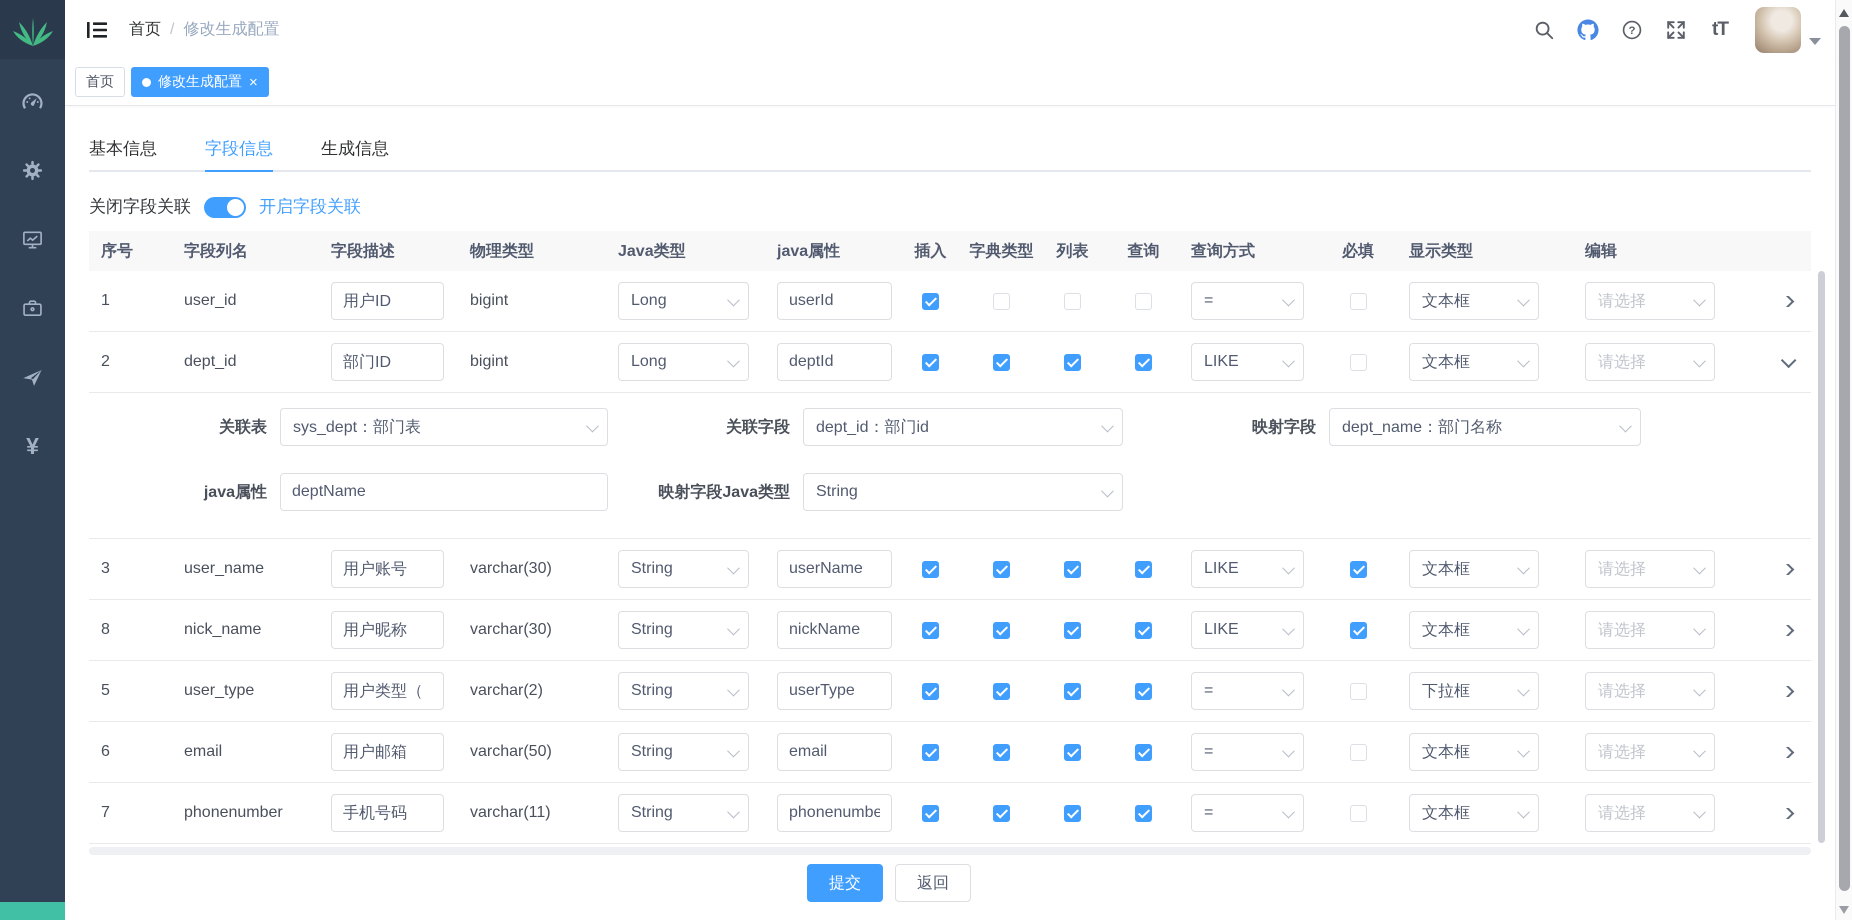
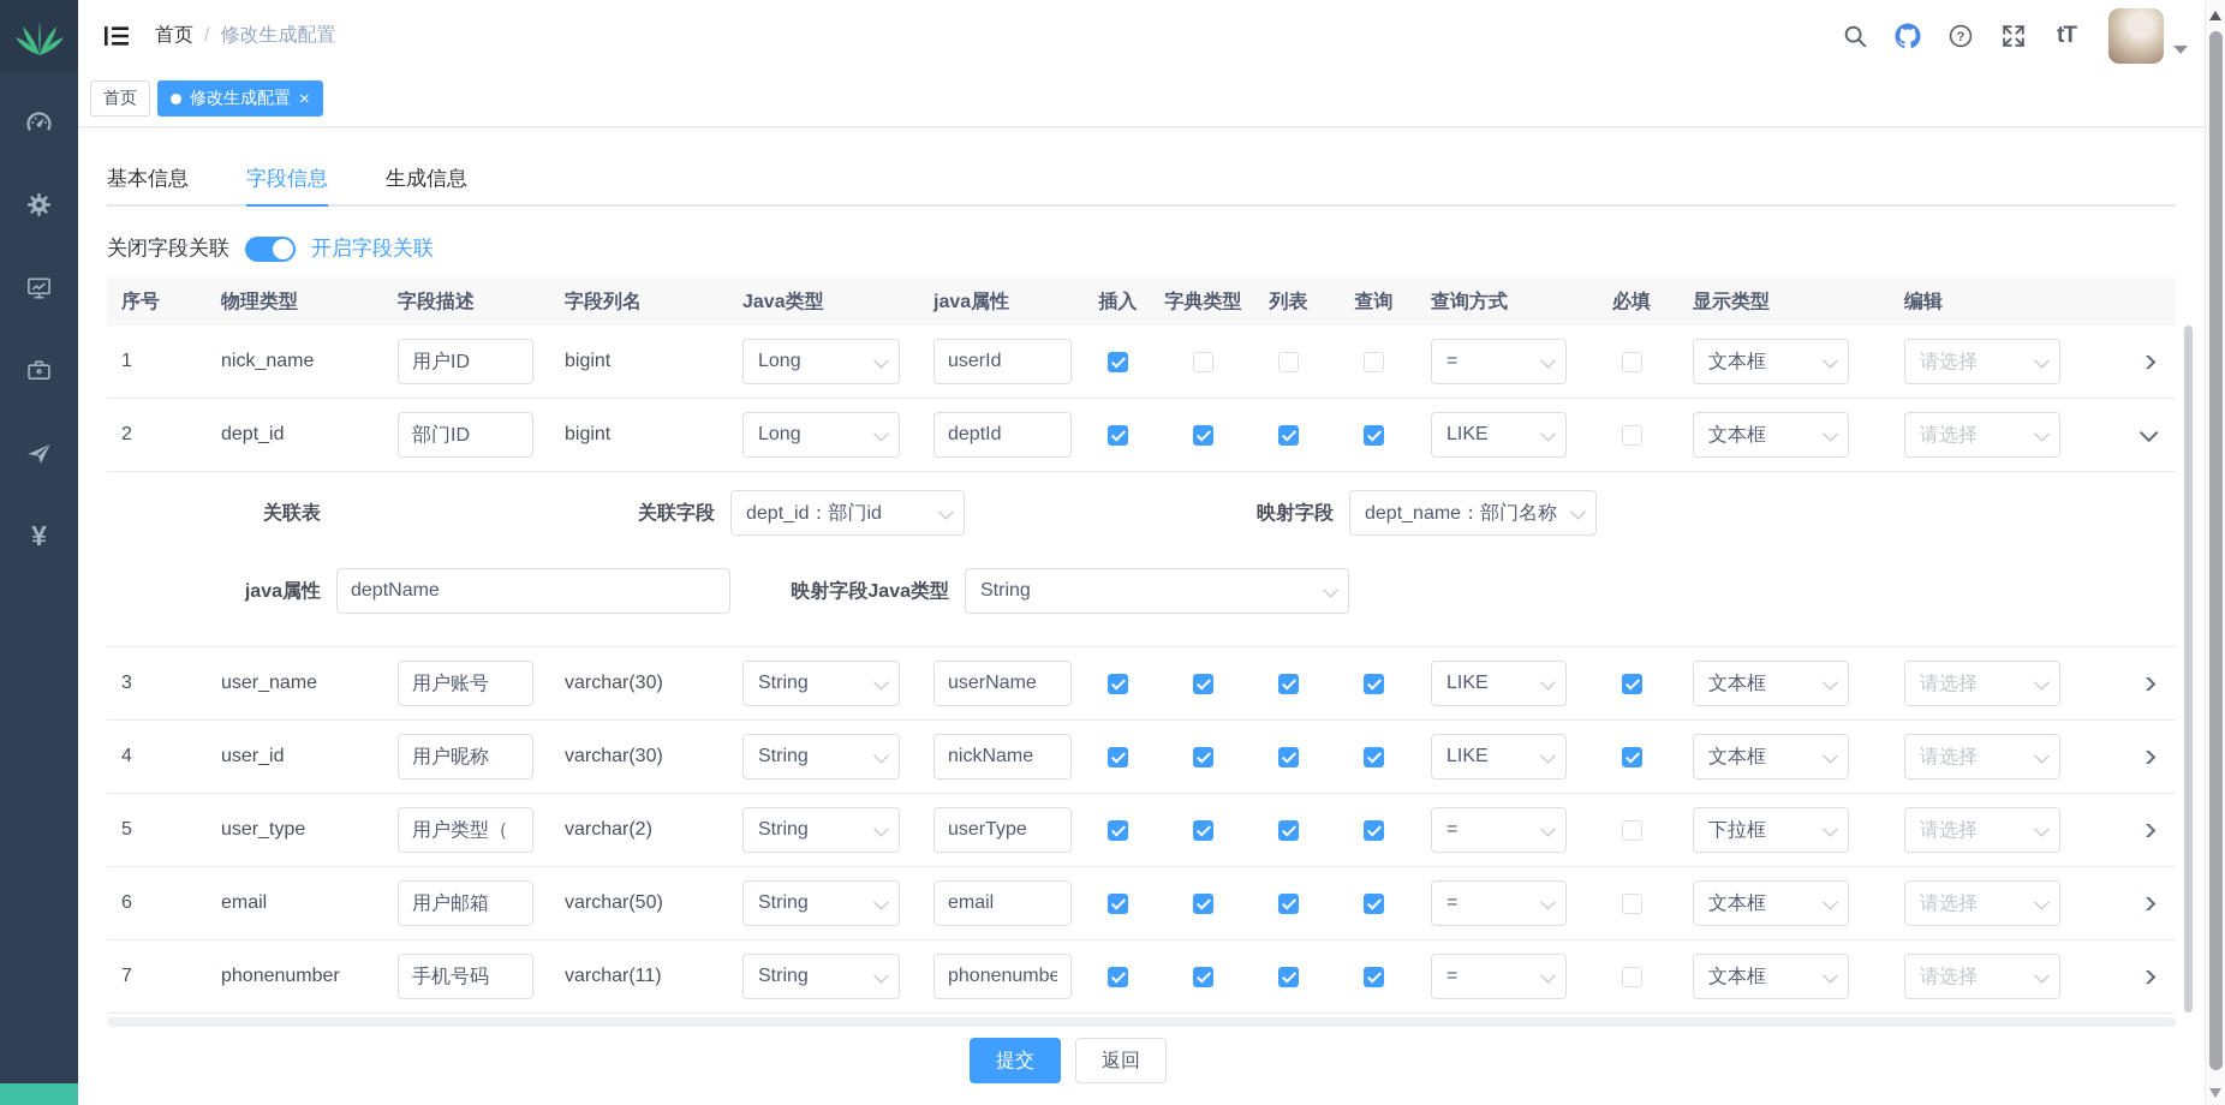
  ¥
  首页
  /
  修改生成配置
  ?
  tT
  首页
  修改生成配置
  ×
  基本信息
  字段信息
  生成信息
  关闭字段关联
  开启字段关联
  序号
- 字段列名
+ 物理类型
  字段描述
- 物理类型
+ 字段列名
  Java类型
  java属性
  插入
  字典类型
  列表
  查询
  查询方式
  必填
  显示类型
  编辑
  1
- user_id
+ nick_name
  用户ID
  bigint
  Long
  userId
  =
  文本框
  请选择
  2
  dept_id
  部门ID
  bigint
  Long
  deptId
  LIKE
  文本框
  请选择
  关联表
- sys_dept：部门表
  关联字段
  dept_id：部门id
  映射字段
  dept_name：部门名称
  java属性
  deptName
  映射字段Java类型
  String
  3
  user_name
  用户账号
  varchar(30)
  String
  userName
  LIKE
  文本框
  请选择
- 8
+ 4
- nick_name
+ user_id
  用户昵称
  varchar(30)
  String
  nickName
  LIKE
  文本框
  请选择
  5
  user_type
  用户类型（
  varchar(2)
  String
  userType
  =
  下拉框
  请选择
  6
  email
  用户邮箱
  varchar(50)
  String
  email
  =
  文本框
  请选择
  7
  phonenumber
  手机号码
  varchar(11)
  String
  phonenumbe
  =
  文本框
  请选择
  提交
  返回
